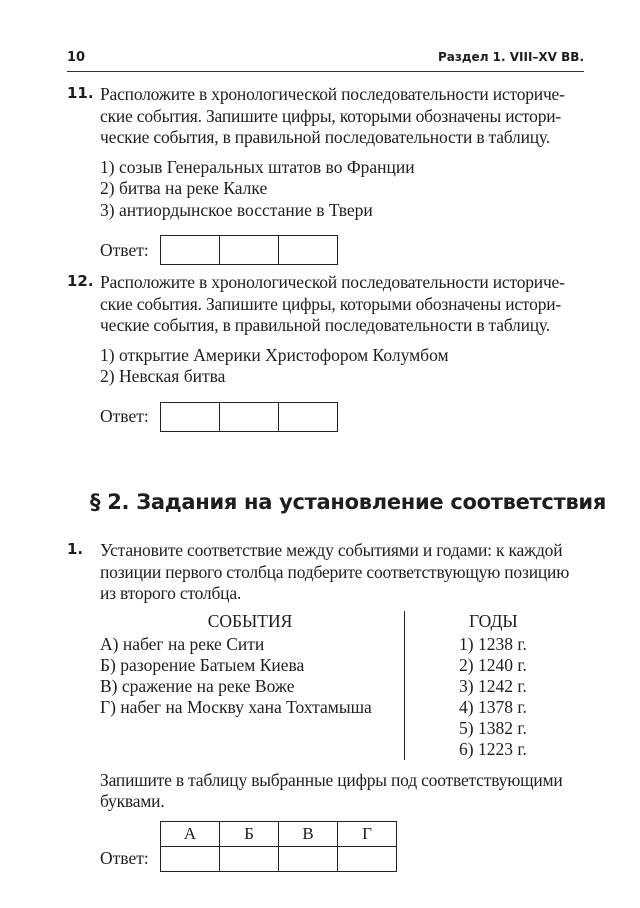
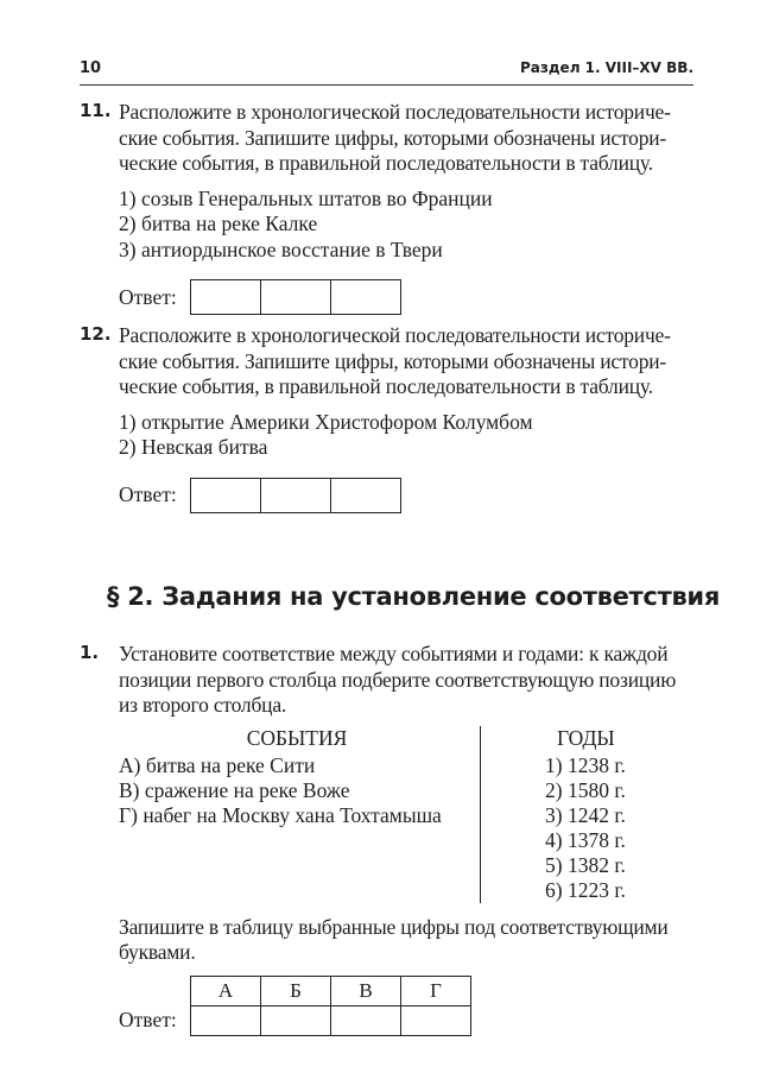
  10
  Раздел 1. VIII–XV ВВ.
  11.
  Расположите в хронологической последовательности историче­ские события. Запишите цифры, которыми обозначены истори­ческие события, в правильной последовательности в таблицу.
  1) созыв Генеральных штатов во Франции
  2) битва на реке Калке
  3) антиордынское восстание в Твери
  Ответ:
  12.
  Расположите в хронологической последовательности историче­ские события. Запишите цифры, которыми обозначены истори­ческие события, в правильной последовательности в таблицу.
  1) открытие Америки Христофором Колумбом
  2) Невская битва
  Ответ:
  § 2. Задания на установление соответствия
  1.
  Установите соответствие между событиями и годами: к каждой позиции первого столбца подберите соответствующую позицию из второго столбца.
  СОБЫТИЯ
- А) набег на реке Сити
+ А) битва на реке Сити
- Б) разорение Батыем Киева
  В) сражение на реке Воже
  Г) набег на Москву хана Тохтамыша
  ГОДЫ
  1) 1238 г.
- 2) 1240 г.
+ 2) 1580 г.
  3) 1242 г.
  4) 1378 г.
  5) 1382 г.
  6) 1223 г.
  Запишите в таблицу выбранные цифры под соответствующими буквами.
  Ответ:
  А	Б	В	Г
